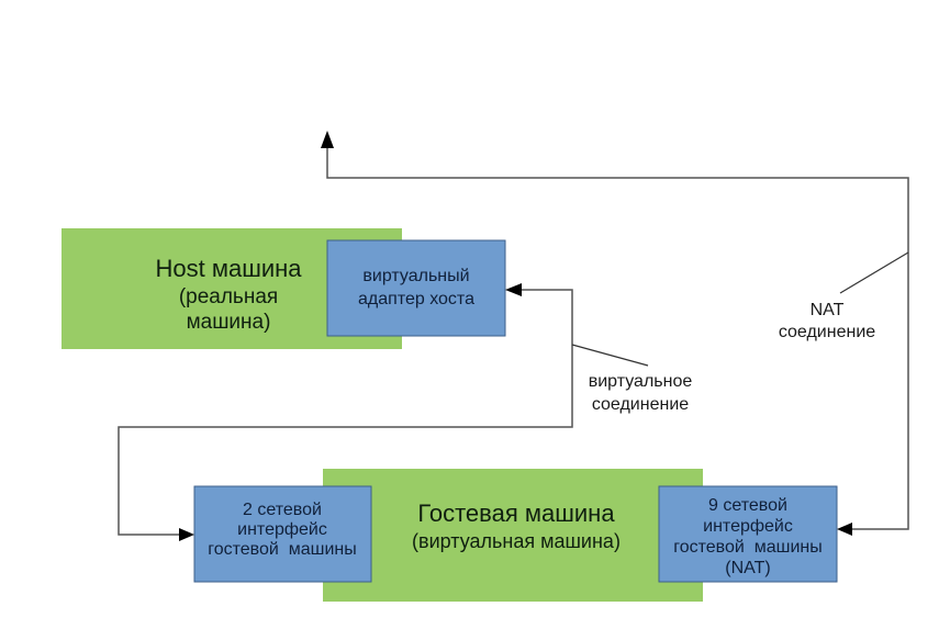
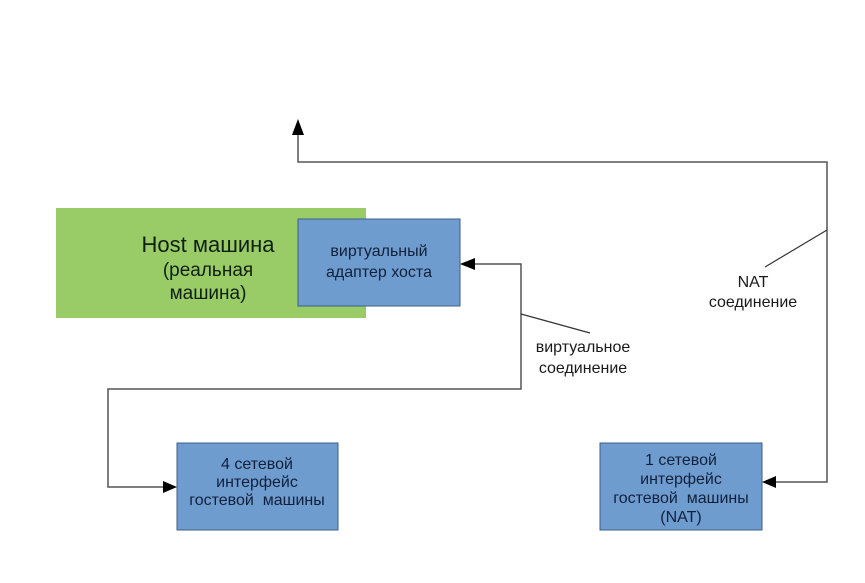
  Host машина
  (реальная
  машина)
  виртуальный
  адаптер хоста
- Гостевая машина
- (виртуальная машина)
- 2 сетевой
+ 4 сетевой
  интерфейс
  гостевой машины
- 9 сетевой
+ 1 сетевой
  интерфейс
  гостевой машины
  (NAT)
  NAT
  соединение
  виртуальное
  соединение
